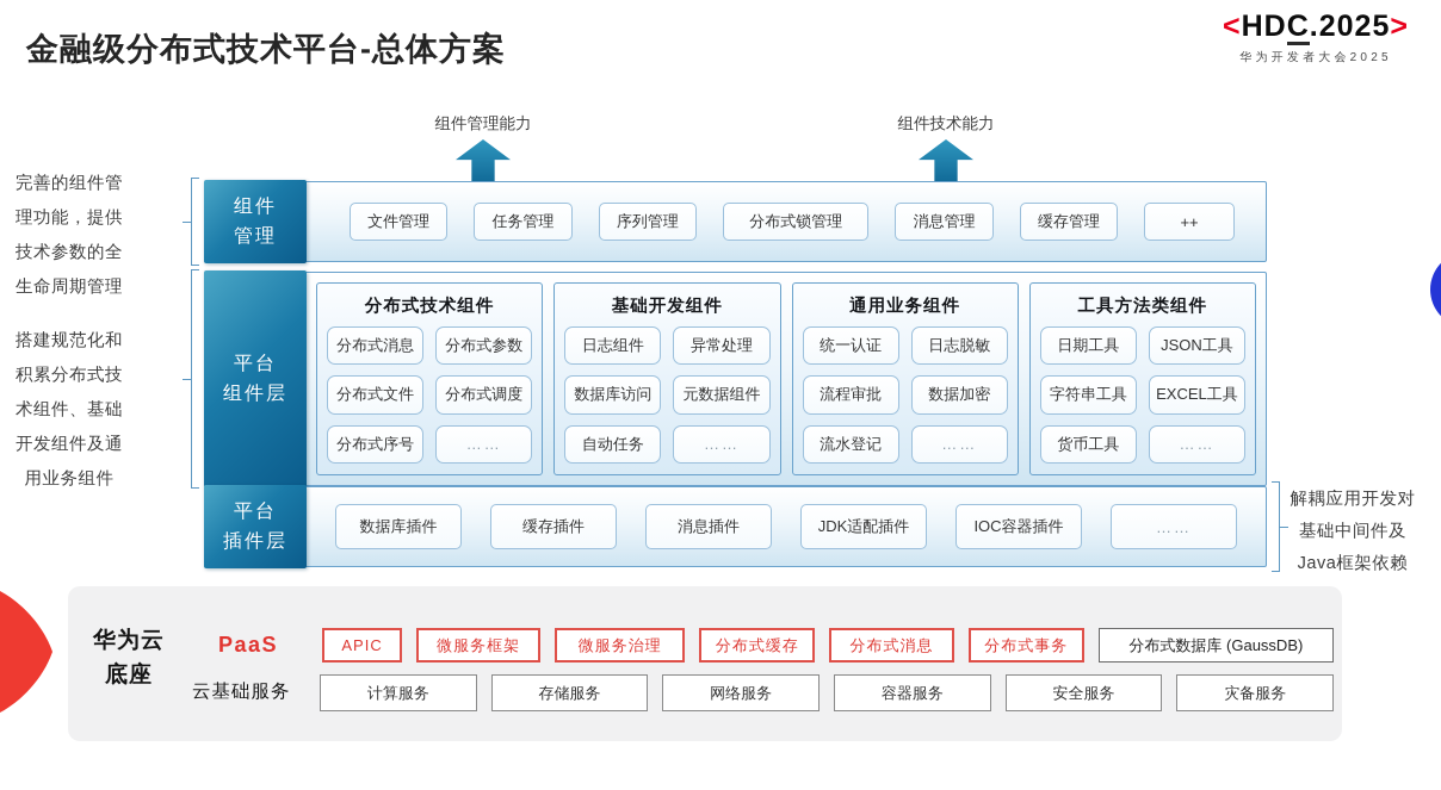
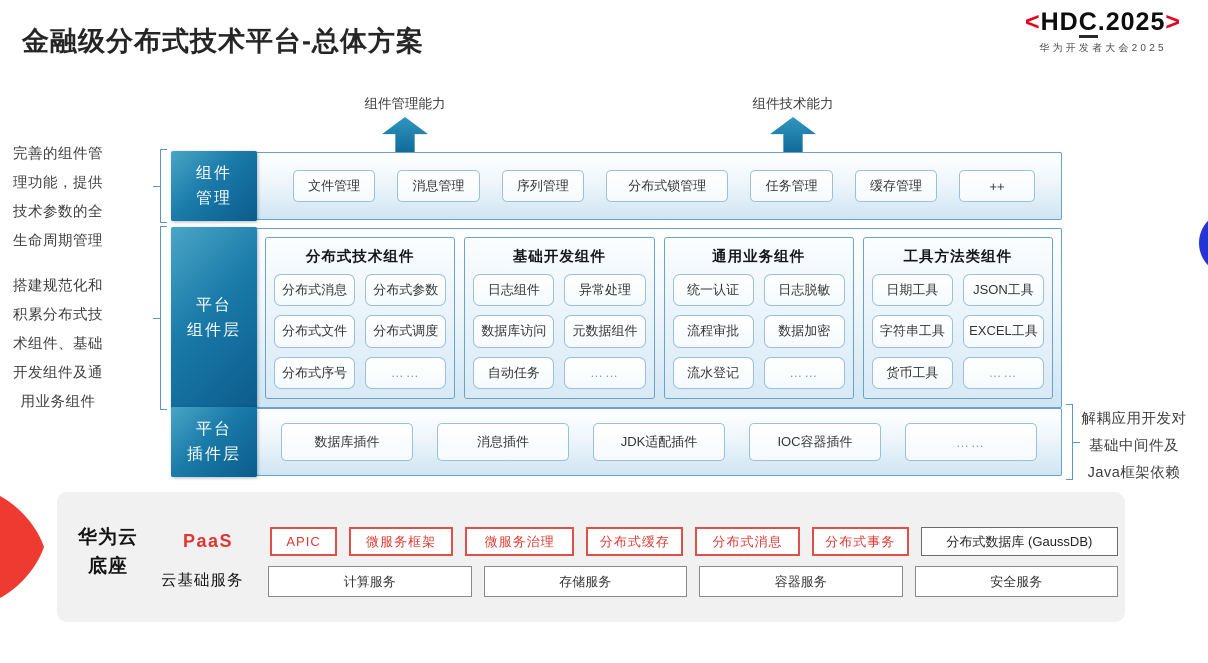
  金融级分布式技术平台-总体方案
  <
  HD
  C
  .2025
  >
  华为开发者大会2025
  组件管理能力
  组件技术能力
  完善的组件管理功能，提供技术参数的全生命周期管理
  搭建规范化和积累分布式技术组件、基础开发组件及通用业务组件
  解耦应用开发对基础中间件及Java框架依赖
  组件
  管理
  文件管理
- 任务管理
+ 消息管理
  序列管理
  分布式锁管理
- 消息管理
+ 任务管理
  缓存管理
  ++
  平台
  组件层
  分布式技术组件
  分布式消息
  分布式参数
  分布式文件
  分布式调度
  分布式序号
  ……
  基础开发组件
  日志组件
  异常处理
  数据库访问
  元数据组件
  自动任务
  ……
  通用业务组件
  统一认证
  日志脱敏
  流程审批
  数据加密
  流水登记
  ……
  工具方法类组件
  日期工具
  JSON工具
  字符串工具
  EXCEL工具
  货币工具
  ……
  平台
  插件层
  数据库插件
- 缓存插件
  消息插件
  JDK适配插件
  IOC容器插件
  ……
  华为云
  底座
  PaaS
  APIC
  微服务框架
  微服务治理
  分布式缓存
  分布式消息
  分布式事务
  分布式数据库 (GaussDB)
  云基础服务
  计算服务
  存储服务
- 网络服务
  容器服务
  安全服务
- 灾备服务
